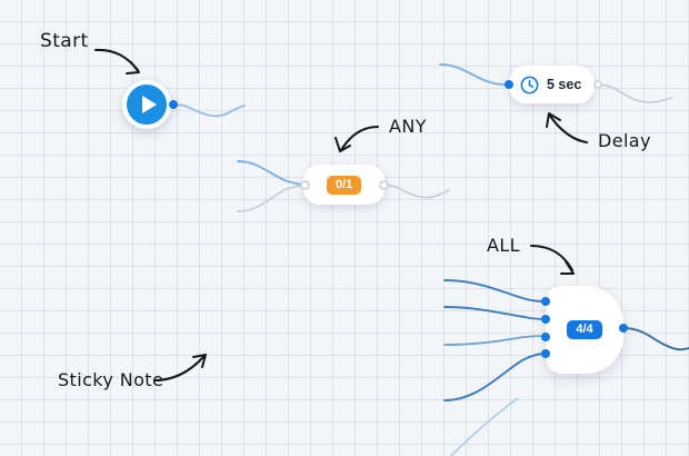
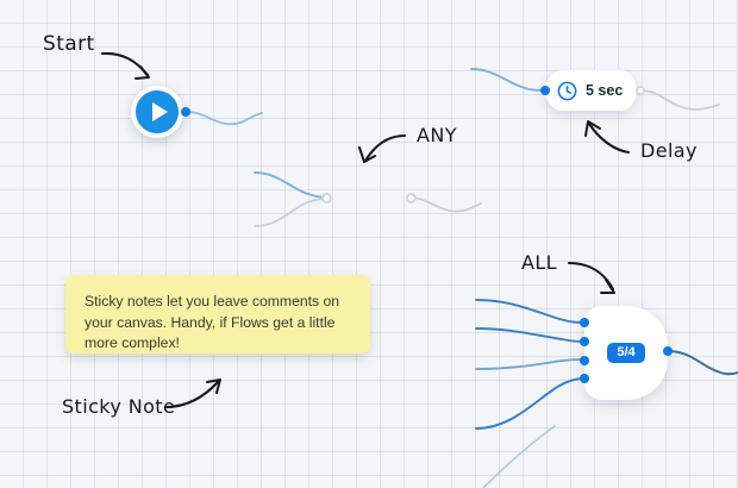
  Start
  ANY
  Delay
  ALL
  Sticky Note
- 0/1
  5 sec
- 4/4
+ 5/4
+ Sticky notes let you leave comments on your canvas. Handy, if Flows get a little more complex!
